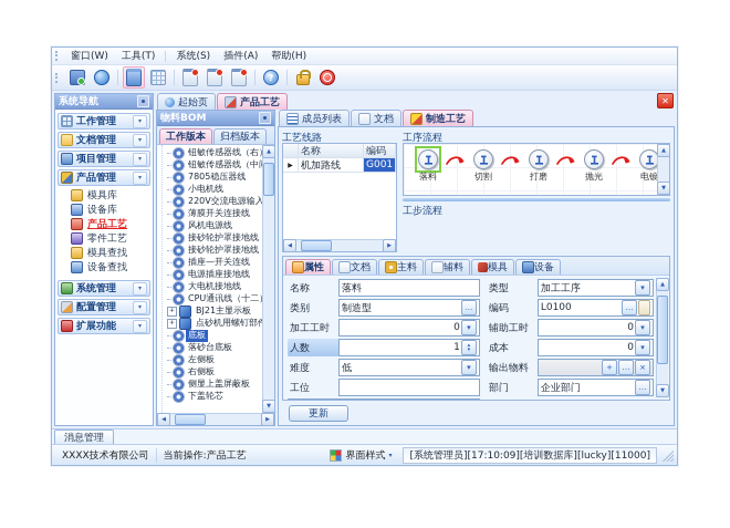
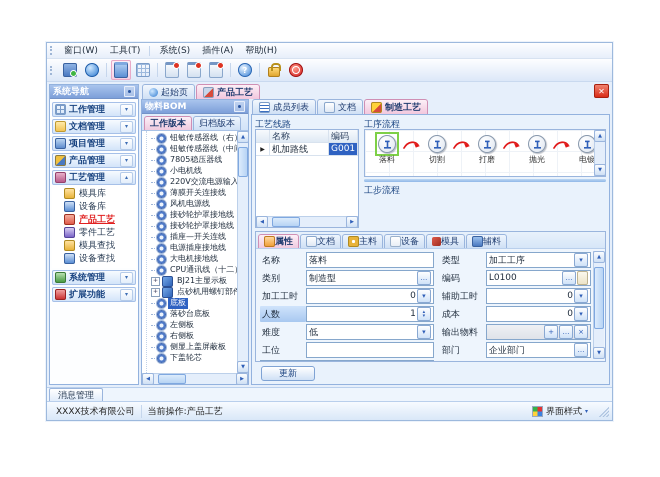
  窗口(W)
  工具(T)
  系统(S)
  插件(A)
  帮助(H)
  ?
  系统导航
  工作管理
  文档管理
  项目管理
  产品管理
+ 工艺管理
  模具库
  设备库
  产品工艺
  零件工艺
  模具查找
  设备查找
  系统管理
- 配置管理
  扩展功能
  起始页
  产品工艺
  物料BOM
  工作版本
  归档版本
  钮敏传感器线（右
  钮敏传感器线（中
  7805稳压器线
  小电机线
  220V交流电源输入
  薄膜开关连接线
  风机电源线
  接砂轮护罩接地线
  接砂轮护罩接地线
  插座—开关连线
  电源插座接地线
  大电机接地线
  CPU通讯线（十二
  BJ21主显示板
  点砂机用螺钉部
  底板
  落砂台底板
  左侧板
  右侧板
  侧显上盖屏蔽板
  下盖轮芯
  成员列表
  文档
  制造工艺
  工艺线路
  名称
  编码
  机加路线
  G001
  工序流程
  落料
  切割
  打磨
  抛光
  电镀
  工步流程
  属性
  文档
  主料
- 辅料
+ 设备
  模具
- 设备
+ 辅料
  名称
  落料
  类型
  加工工序
  ▾
  类别
  制造型
  …
  编码
  L0100
  …
  加工工时
  0
  ▾
  辅助工时
  0
  ▾
  人数
  1
  成本
  0
  ▾
  难度
  低
  ▾
  输出物料
  +
  …
  ×
  工位
  部门
  企业部门
  …
  更新
  消息管理
  XXXX技术有限公司
  当前操作:产品工艺
  界面样式
- [系统管理员][17:10:09][培训数据库][lucky][11000]
